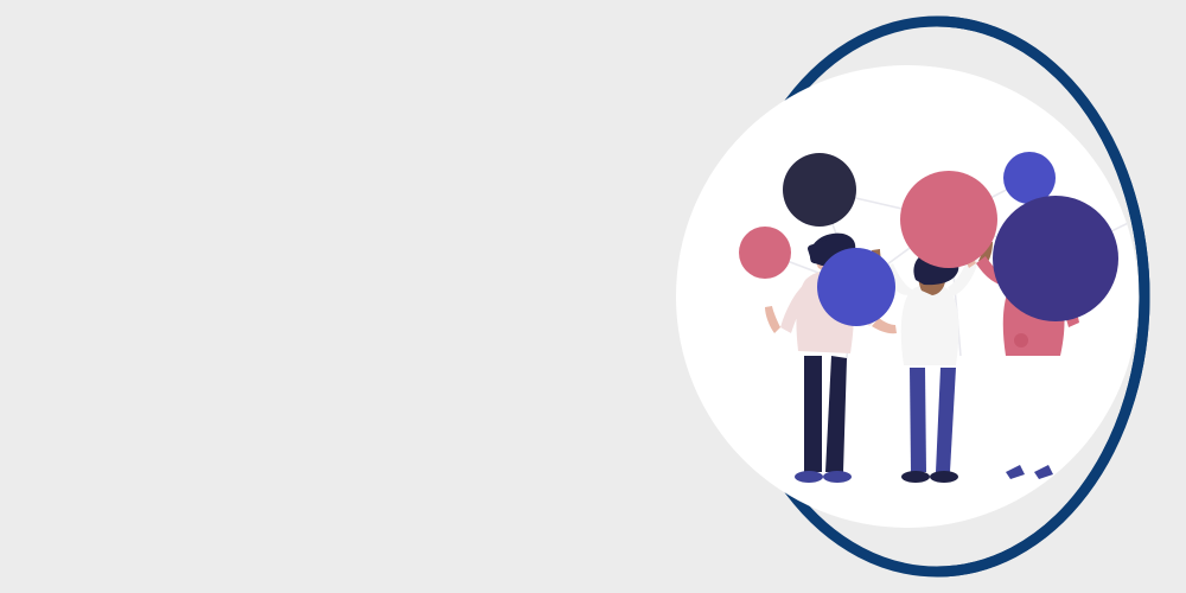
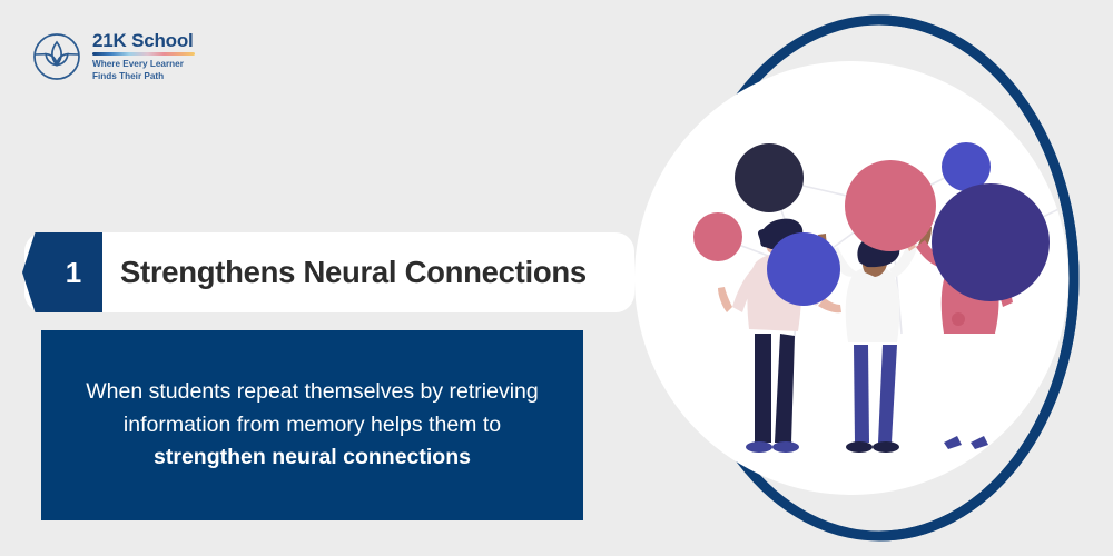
+ 21K School
+ Where Every Learner
+ Finds Their Path
+ 1
+ Strengthens Neural Connections
+ When students repeat themselves by retrieving information from memory helps them to strengthen neural connections
